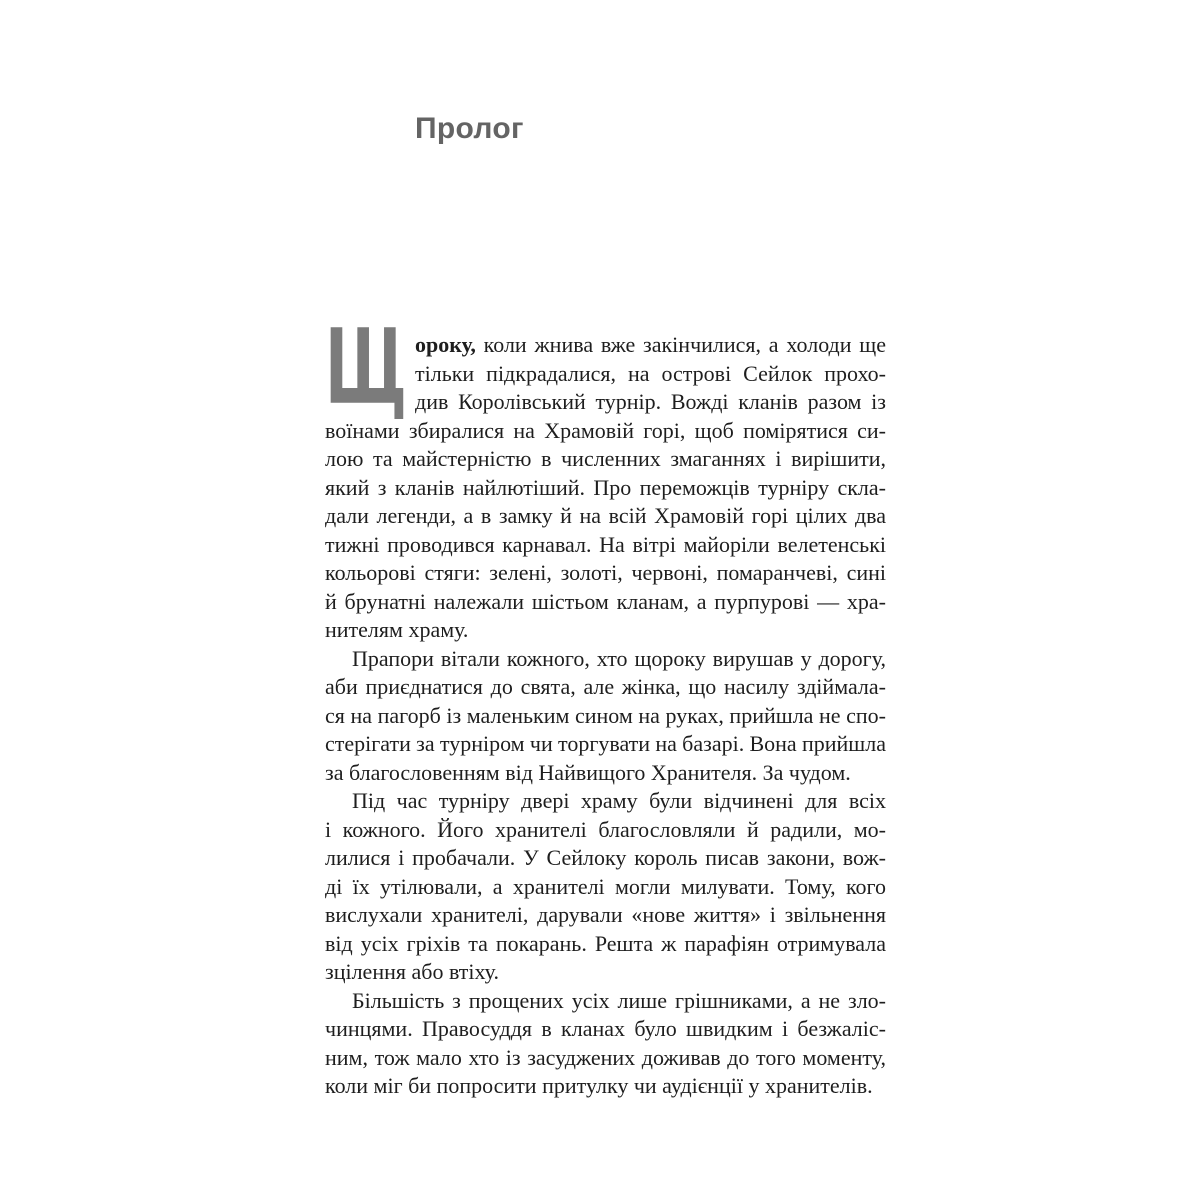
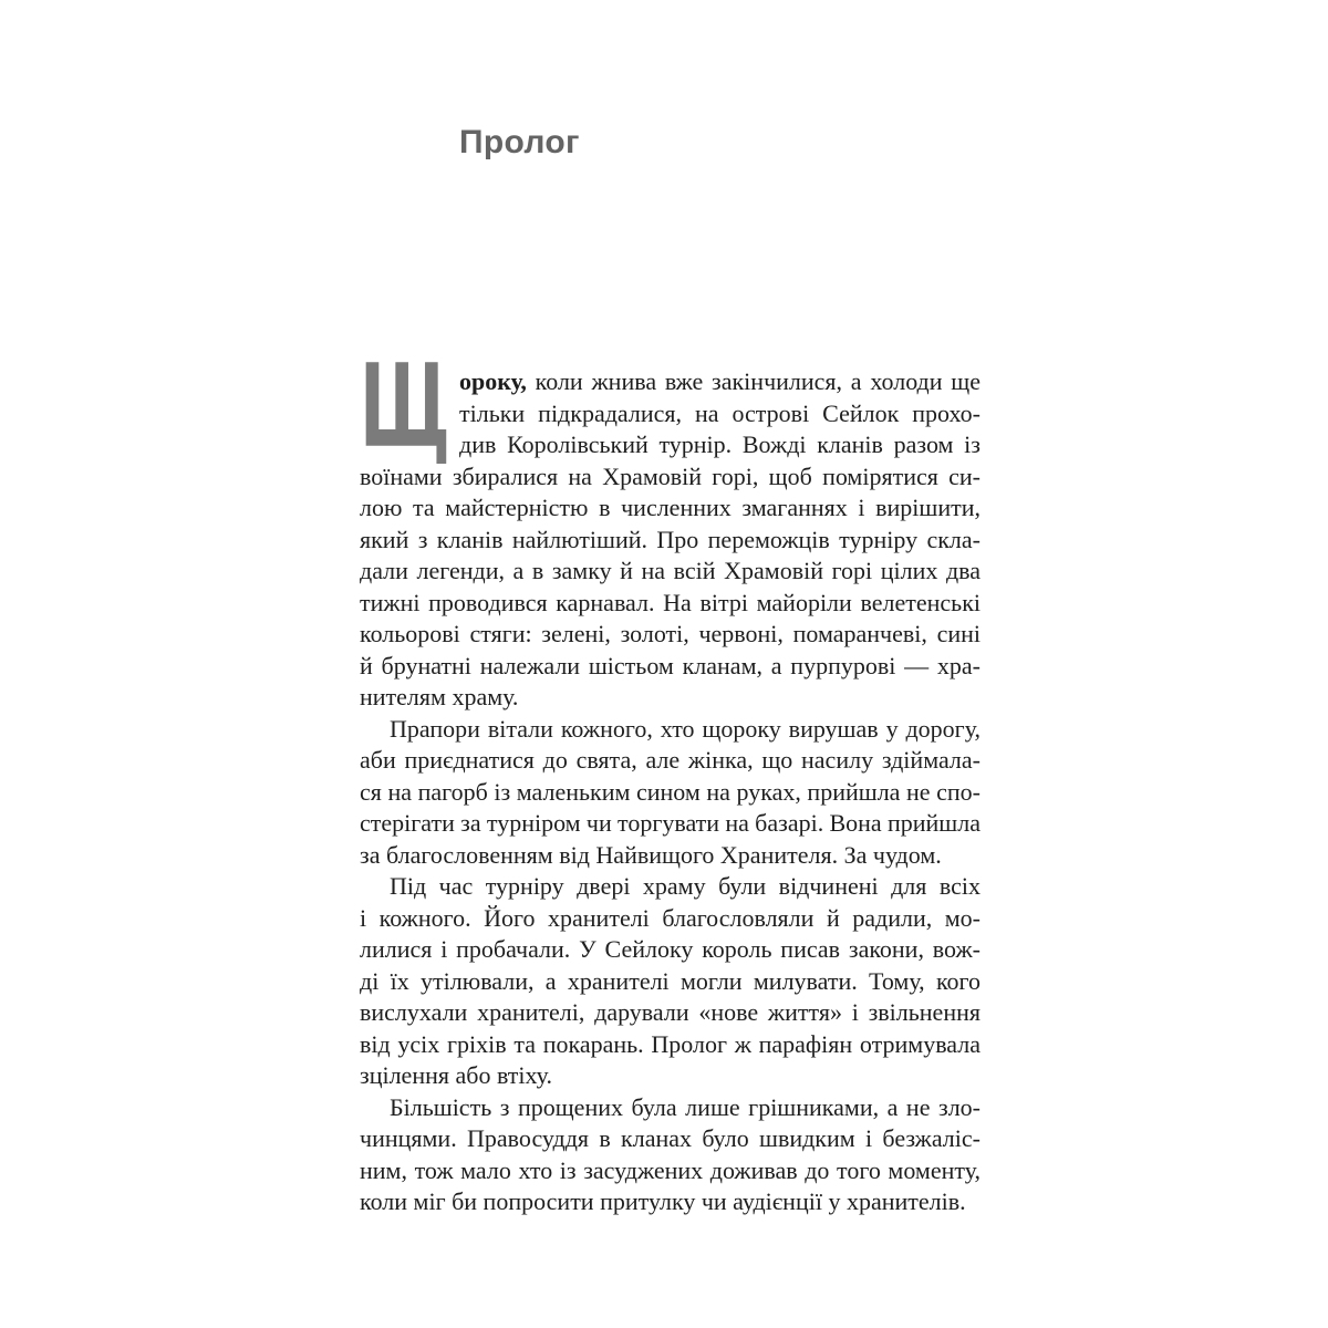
  Пролог
  Щ
  ороку, коли жнива вже закінчилися, а холоди ще
  тільки підкрадалися, на острові Сейлок прохо-
  див Королівський турнір. Вожді кланів разом із
  воїнами збиралися на Храмовій горі, щоб помірятися си-
  лою та майстерністю в численних змаганнях і вирішити,
  який з кланів найлютіший. Про переможців турніру скла-
  дали легенди, а в замку й на всій Храмовій горі цілих два
  тижні проводився карнавал. На вітрі майоріли велетенські
  кольорові стяги: зелені, золоті, червоні, помаранчеві, сині
  й брунатні належали шістьом кланам, а пурпурові — хра-
  нителям храму.
  Прапори вітали кожного, хто щороку вирушав у дорогу,
  аби приєднатися до свята, але жінка, що насилу здіймала-
  ся на пагорб із маленьким сином на руках, прийшла не спо-
  стерігати за турніром чи торгувати на базарі. Вона прийшла
  за благословенням від Найвищого Хранителя. За чудом.
  Під час турніру двері храму були відчинені для всіх
  і кожного. Його хранителі благословляли й радили, мо-
  лилися і пробачали. У Сейлоку король писав закони, вож-
  ді їх утілювали, а хранителі могли милувати. Тому, кого
  вислухали хранителі, дарували «нове життя» і звільнення
- від усіх гріхів та покарань. Решта ж парафіян отримувала
+ від усіх гріхів та покарань. Пролог ж парафіян отримувала
  зцілення або втіху.
- Більшість з прощених усіх лише грішниками, а не зло-
+ Більшість з прощених була лише грішниками, а не зло-
  чинцями. Правосуддя в кланах було швидким і безжаліс-
  ним, тож мало хто із засуджених доживав до того моменту,
  коли міг би попросити притулку чи аудієнції у хранителів.
